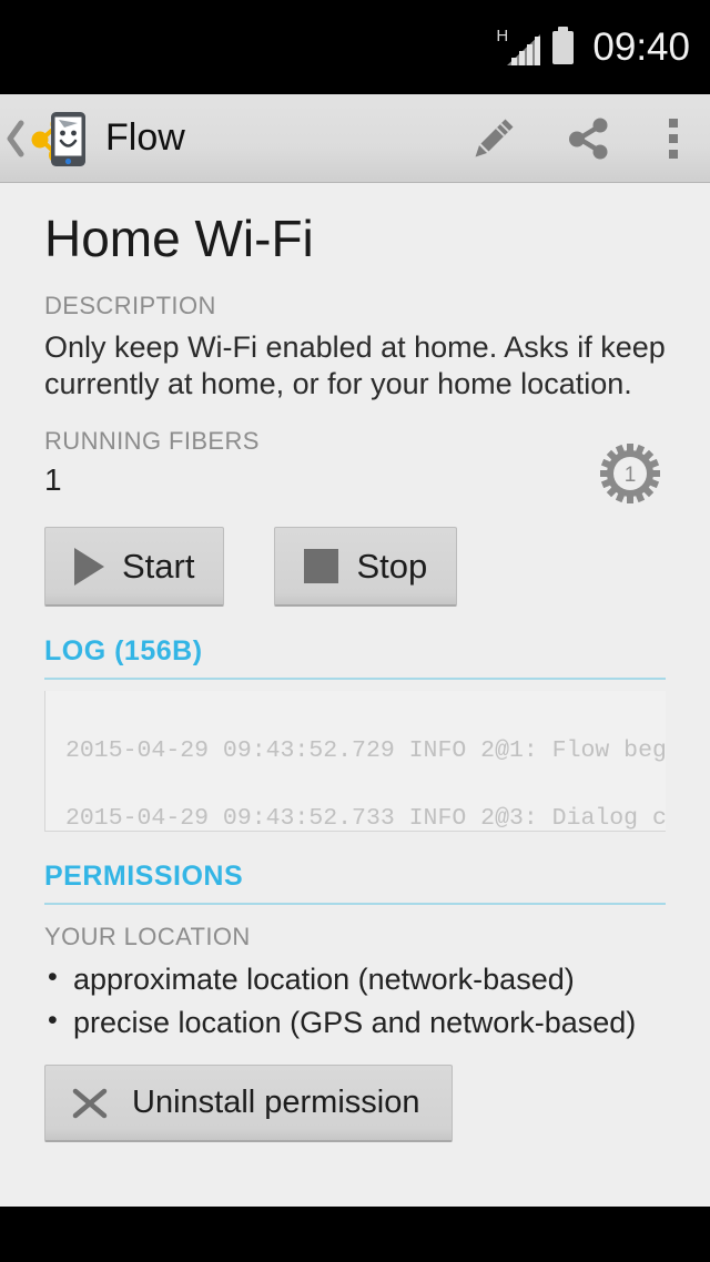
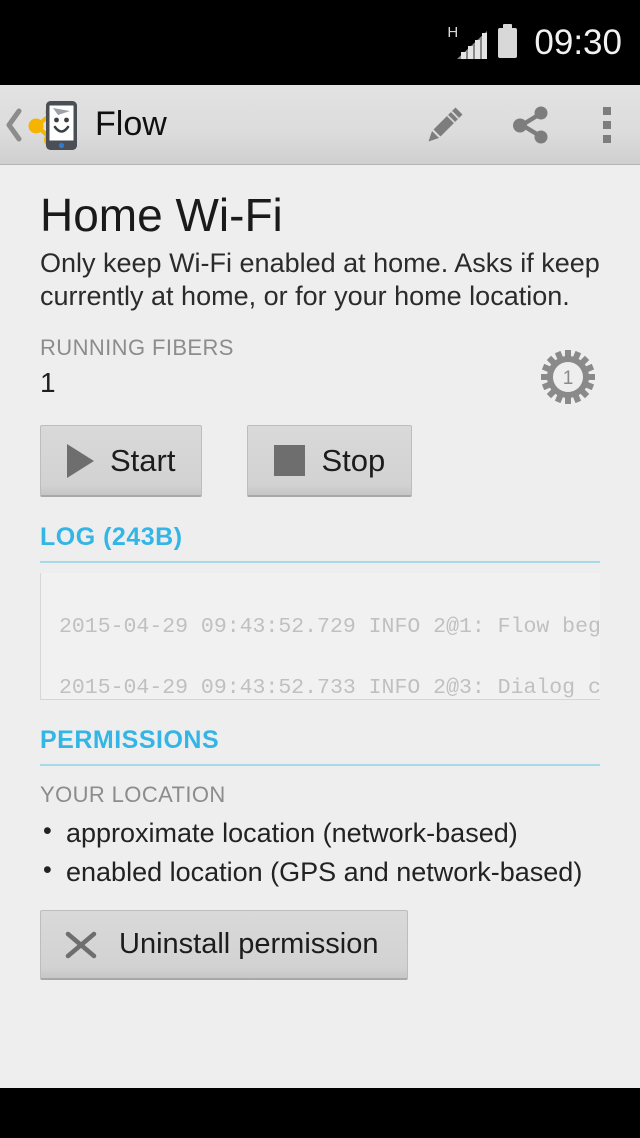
  H
- 09:40
+ 09:30
  Flow
  Home Wi-Fi
- DESCRIPTION
  Only keep Wi-Fi enabled at home. Asks if keep currently at home, or for your home location.
  RUNNING FIBERS
  1
  1
  Start
  Stop
- LOG (156B)
+ LOG (243B)
  2015-04-29 09:43:52.729 INFO 2@1: Flow beg
  2015-04-29 09:43:52.733 INFO 2@3: Dialog c
  PERMISSIONS
  YOUR LOCATION
  approximate location (network-based)
- precise location (GPS and network-based)
+ enabled location (GPS and network-based)
  Uninstall permission
